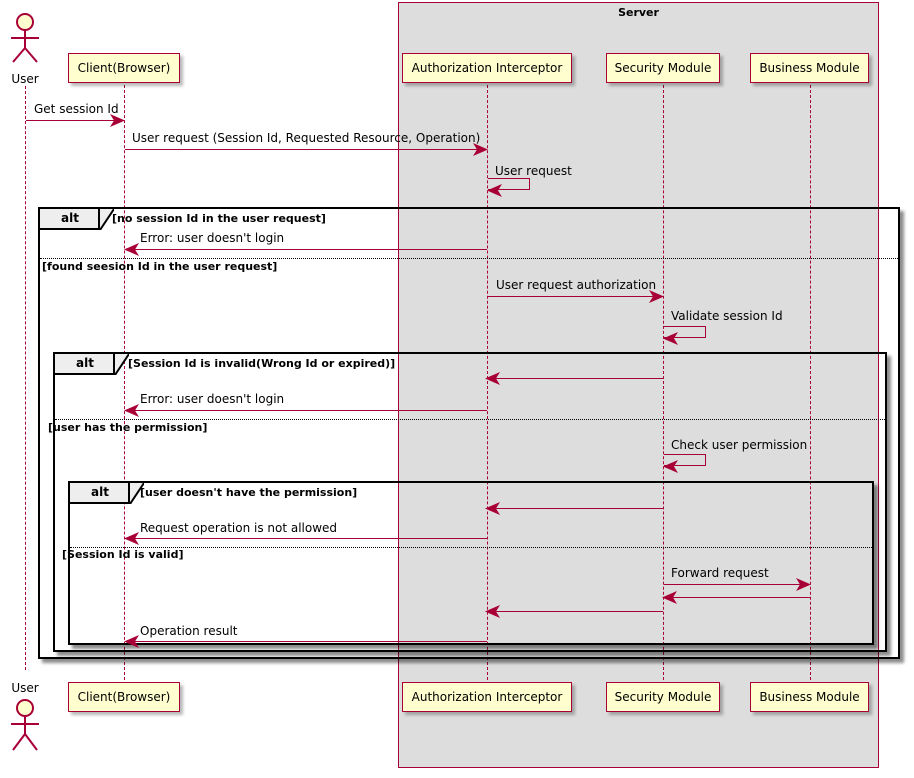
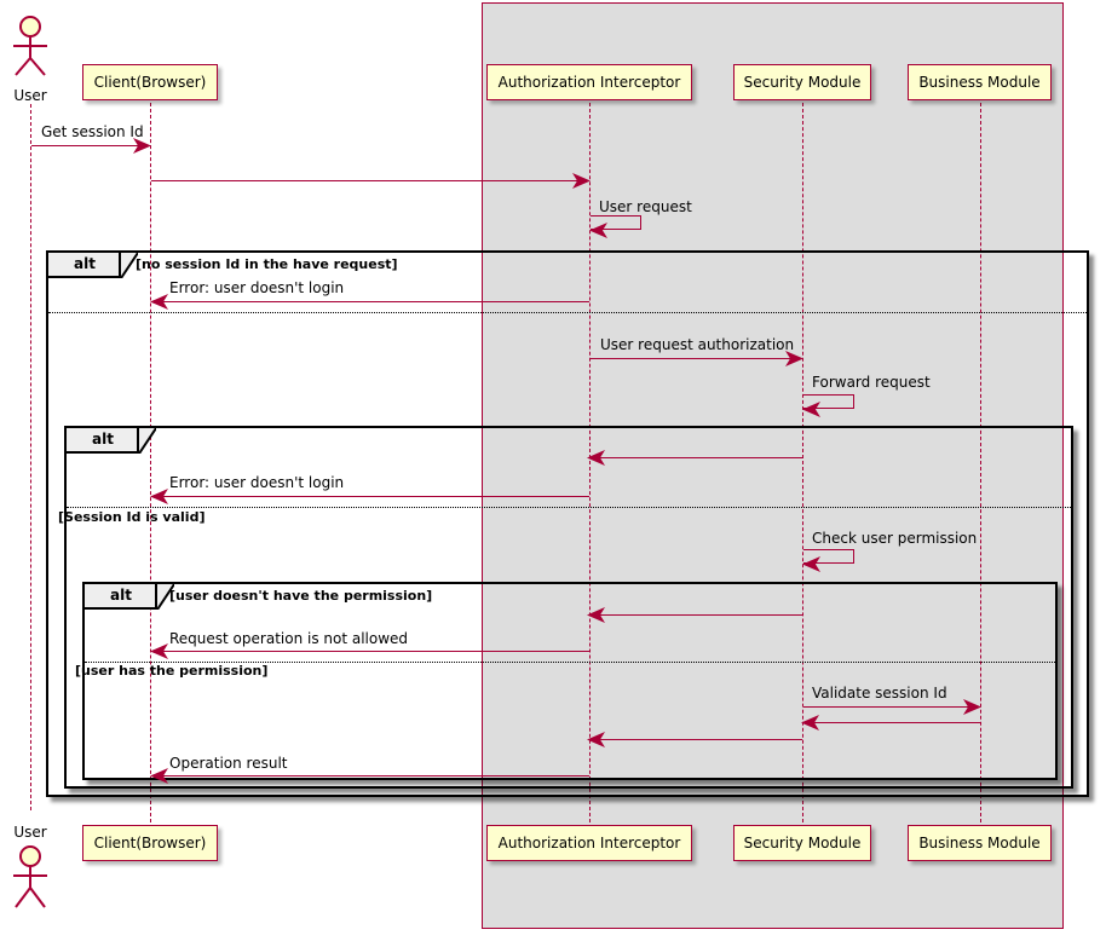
- Server
  User
  Client(Browser)
  Authorization Interceptor
  Security Module
  Business Module
  Get session Id
- User request (Session Id, Requested Resource, Operation)
  User request
  alt
- [no session Id in the user request]
+ [no session Id in the have request]
- [found seesion Id in the user request]
  Error: user doesn't login
  User request authorization
- Validate session Id
+ Forward request
  alt
- [Session Id is invalid(Wrong Id or expired)]
- [user has the permission]
+ [Session Id is valid]
  Error: user doesn't login
  Check user permission
  alt
  [user doesn't have the permission]
- [Session Id is valid]
+ [user has the permission]
  Request operation is not allowed
- Forward request
+ Validate session Id
  Operation result
  User
  Client(Browser)
  Authorization Interceptor
  Security Module
  Business Module
